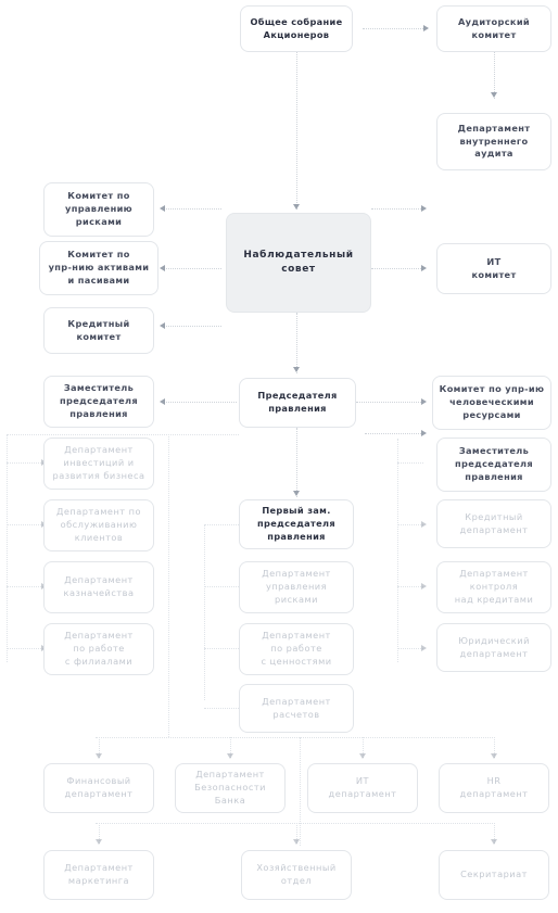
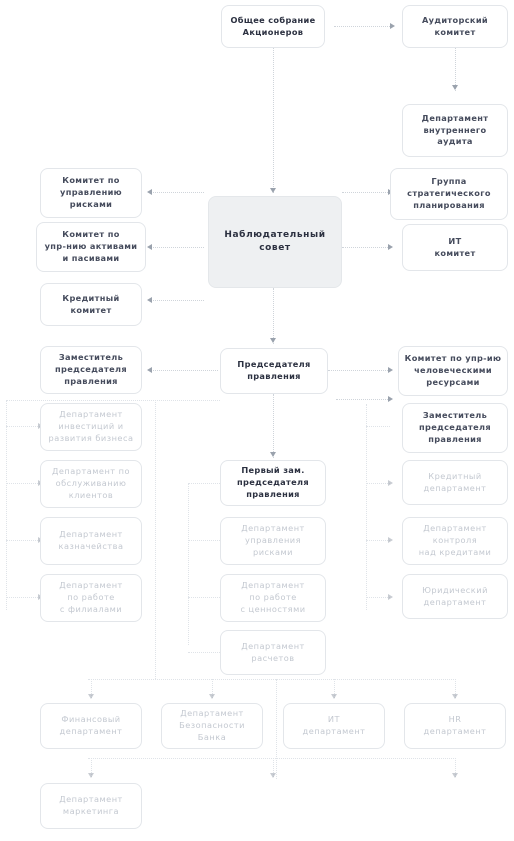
  Общее собрание
  Акционеров
  Аудиторский
  комитет
  Департамент
  внутреннего
  аудита
+ Группа
+ стратегического
+ планирования
  ИТ
  комитет
  Комитет по
  управлению
  рисками
  Комитет по
  упр-нию активами
  и пасивами
  Кредитный
  комитет
  Наблюдательный
  совет
  Заместитель
  председателя
  правления
  Председателя
  правления
  Комитет по упр-ию
  человеческими
  ресурсами
  Департамент
  инвестиций и
  развития бизнеса
  Заместитель
  председателя
  правления
  Департамент по
  обслуживанию
  клиентов
  Первый зам.
  председателя
  правления
  Кредитный
  департамент
  Департамент
  казначейства
  Департамент
  управления
  рисками
  Департамент
  контроля
  над кредитами
  Департамент
  по работе
  с филиалами
  Департамент
  по работе
  с ценностями
  Юридический
  департамент
  Департамент
  расчетов
  Финансовый
  департамент
  Департамент
  Безопасности
  Банка
  ИТ
  департамент
  HR
  департамент
  Департамент
  маркетинга
- Хозяйственный
- отдел
- Секритариат
